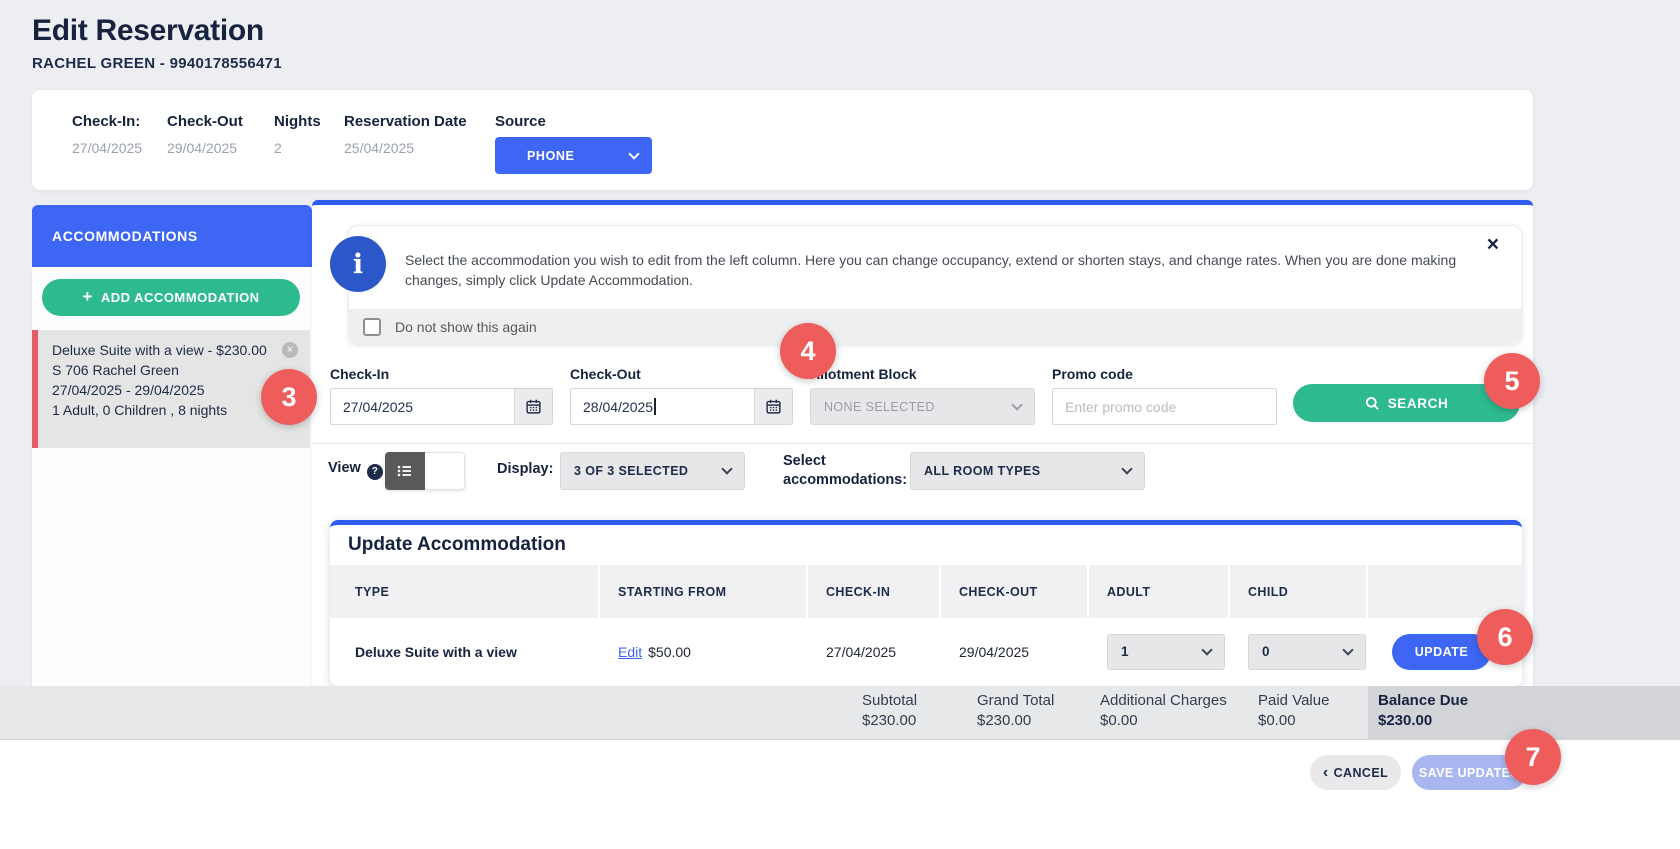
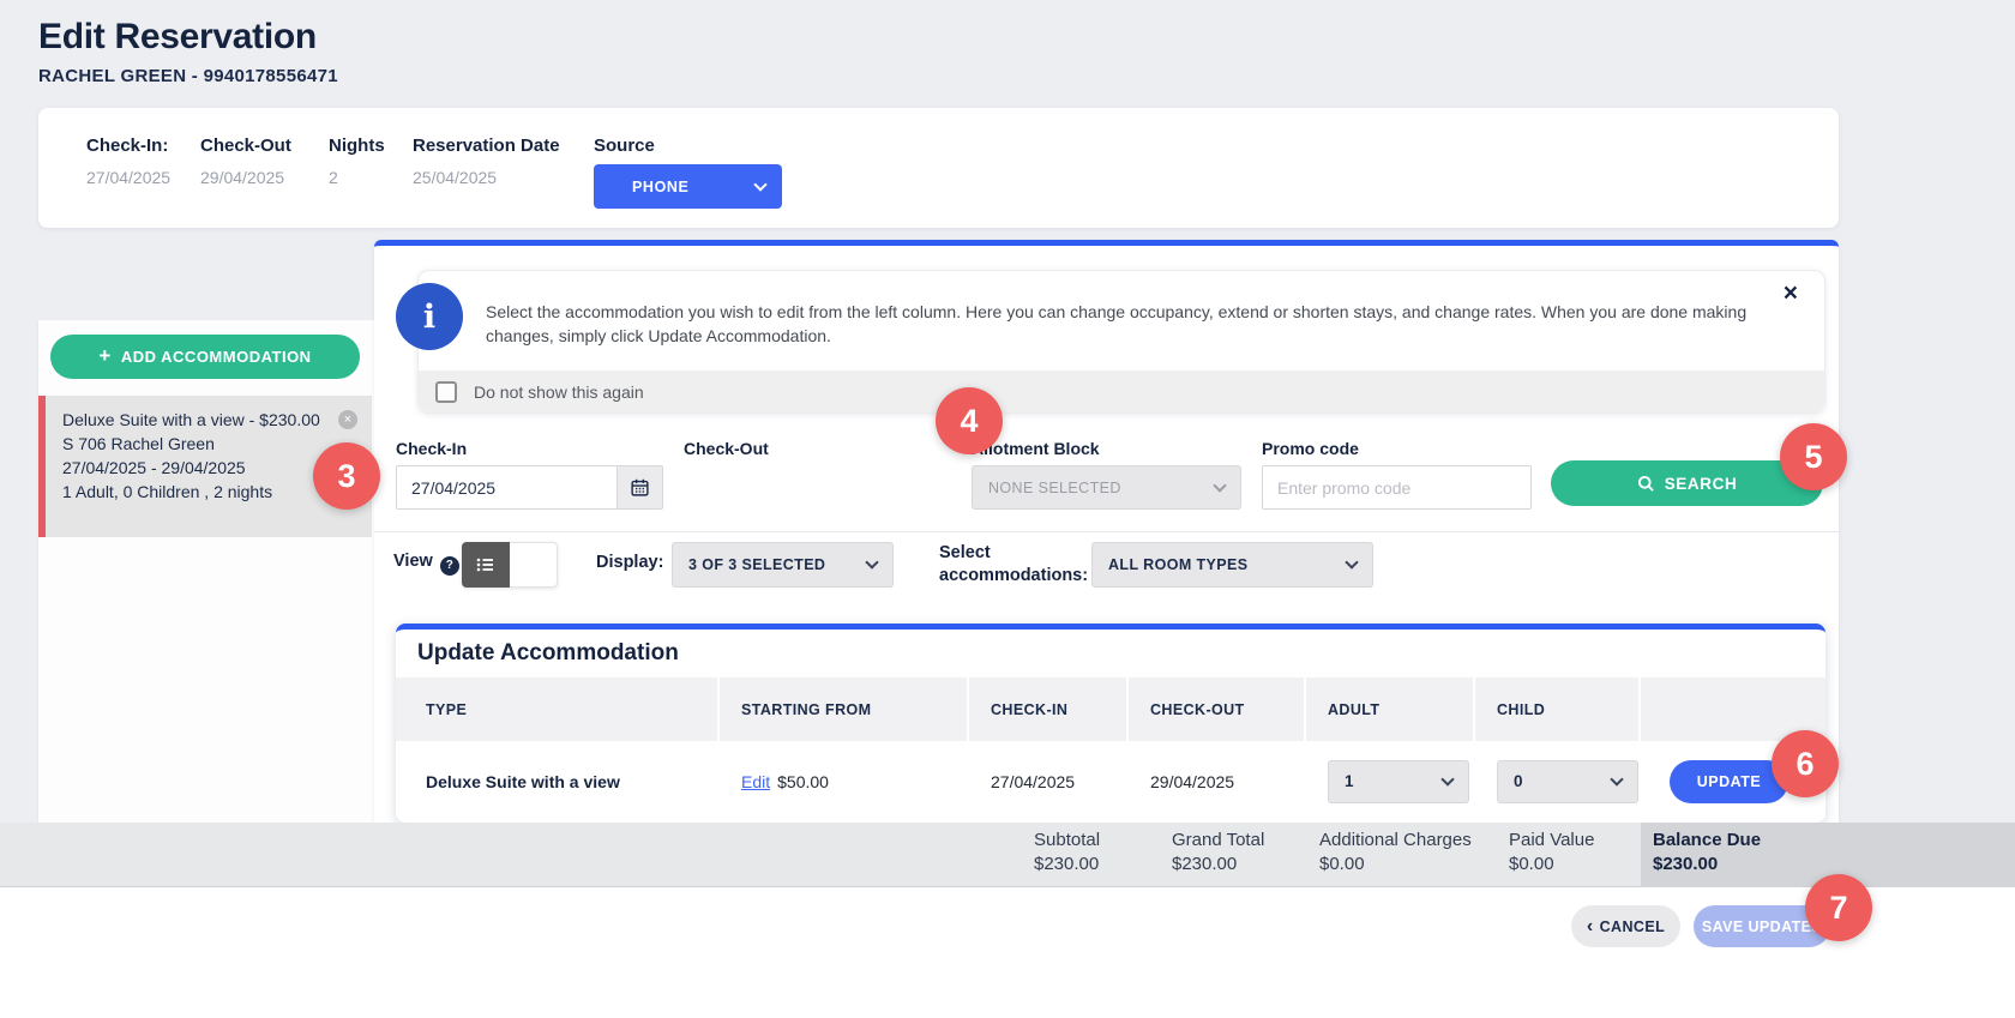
  Edit Reservation
  RACHEL GREEN - 9940178556471
  Check-In:
  27/04/2025
  Check-Out
  29/04/2025
  Nights
  2
  Reservation Date
  25/04/2025
  Source
  PHONE
- ACCOMMODATIONS
  +
  ADD ACCOMMODATION
  Deluxe Suite with a view - $230.00
  S 706 Rachel Green
  27/04/2025 - 29/04/2025
- 1 Adult, 0 Children , 8 nights
+ 1 Adult, 0 Children , 2 nights
  ×
  Select the accommodation you wish to edit from the left column. Here you can change occupancy, extend or shorten stays, and change rates. When you are done making changes, simply click Update Accommodation.
  ×
  Do not show this again
  i
  Check-In
  27/04/2025
  Check-Out
- 28/04/2025
  lotment Block
  NONE SELECTED
  Promo code
  Enter promo code
  SEARCH
  View ?
  Display:
  3 OF 3 SELECTED
  Select
  accommodations:
  ALL ROOM TYPES
  Update Accommodation
  TYPE
  STARTING FROM
  CHECK-IN
  CHECK-OUT
  ADULT
  CHILD
  Deluxe Suite with a view
  Edit
  $50.00
  27/04/2025
  29/04/2025
  1
  0
  UPDATE
  Subtotal
  $230.00
  Grand Total
  $230.00
  Additional Charges
  $0.00
  Paid Value
  $0.00
  Balance Due
  $230.00
  ‹
  CANCEL
  SAVE UPDATE
  3
  4
  5
  6
  7
